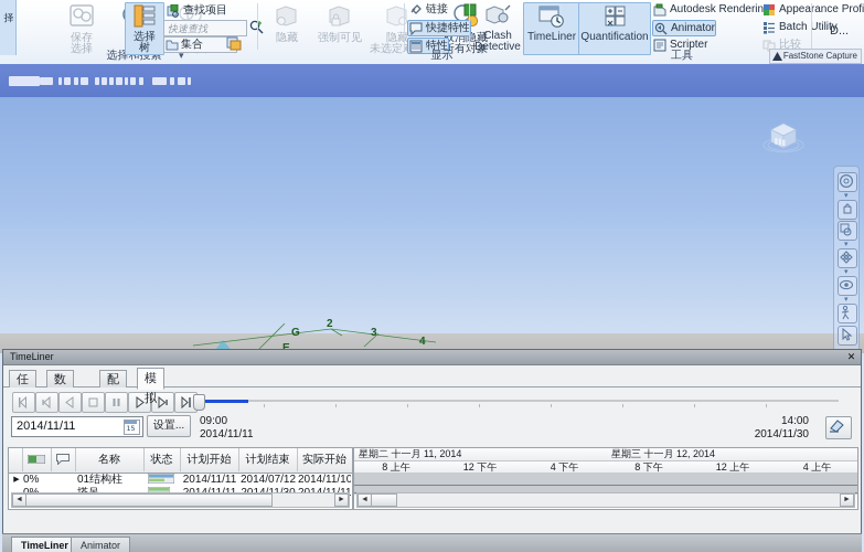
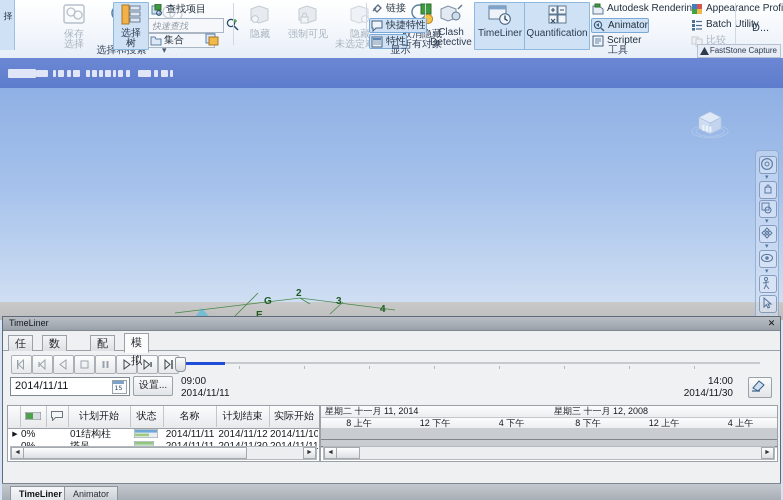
  保存
  选择
  选择和搜索
  ▾
  选择
  树
  查找项目
  快速查找
  集合
  隐藏
  强制可见
  隐藏
  取消隐藏
  所有对象
  链接
  快捷特性
  特性
  显示
  Clash
  Detective
  TimeLiner
  Quantification
  Autodesk Renderin
  Animator
  Scripter
  Appearance Profi
  Batch Utility
  比较
  工具
  D...
  FastStone Capture
  G
  2
  3
  4
  TimeLiner
  ✕
  模拟
  2014/11/11
  设置...
  09:00
  2014/11/11
  14:00
  2014/11/30
- 名称
+ 计划开始
  状态
- 计划开始
+ 名称
  计划结束
  实际开始
  0%
  01结构柱
  2014/11/11
- 2014/07/12
+ 2014/11/12
  2014/11/10
  星期二 十一月 11, 2014
- 星期三 十一月 12, 2014
+ 星期三 十一月 12, 2008
  8 上午
  12 下午
  4 下午
  8 下午
  12 上午
  4 上午
  TimeLiner
  Animator
